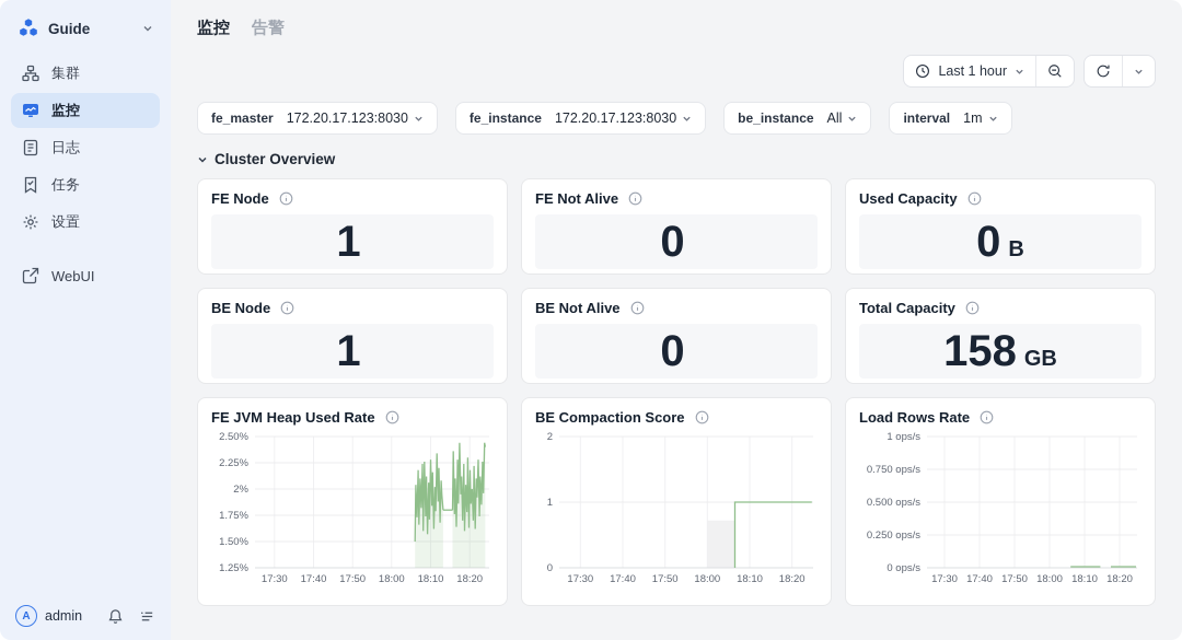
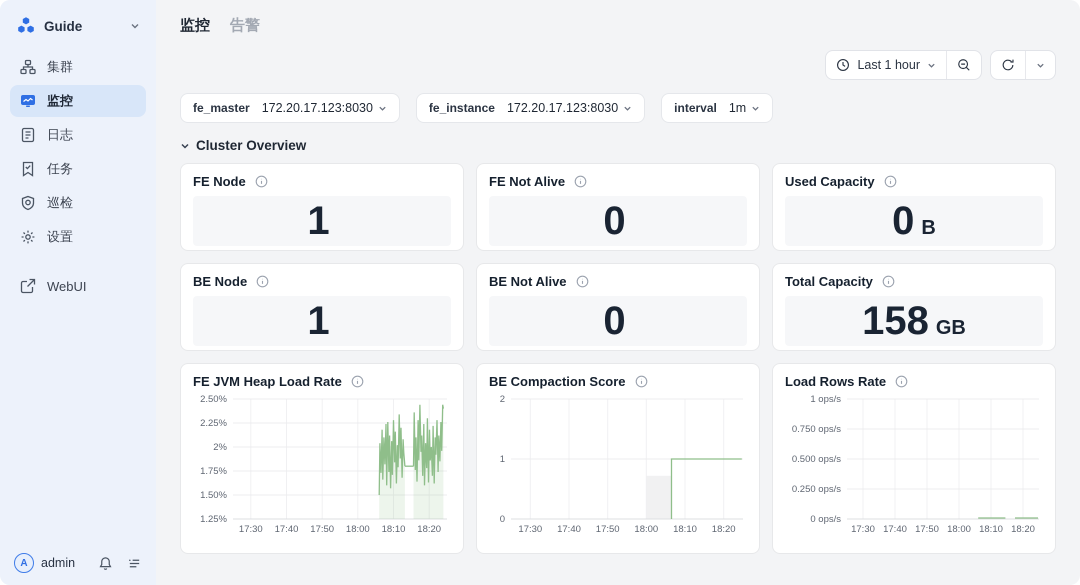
  Guide
  集群
  监控
  日志
  任务
+ 巡检
  设置
  WebUI
  A
  admin
  监控
  告警
  Last 1 hour
  fe_master
  172.20.17.123:8030
  fe_instance
  172.20.17.123:8030
- be_instance
- All
  interval
  1m
  Cluster Overview
  FE Node
  1
  FE Not Alive
  0
  Used Capacity
  0
  B
  BE Node
  1
  BE Not Alive
  0
  Total Capacity
  158
  GB
- FE JVM Heap Used Rate
+ FE JVM Heap Load Rate
  17:30
  17:40
  17:50
  18:00
  18:10
  18:20
  2.50%
  2.25%
  2%
  1.75%
  1.50%
  1.25%
  BE Compaction Score
  17:30
  17:40
  17:50
  18:00
  18:10
  18:20
  2
  1
  0
  Load Rows Rate
  17:30
  17:40
  17:50
  18:00
  18:10
  18:20
  1 ops/s
  0.750 ops/s
  0.500 ops/s
  0.250 ops/s
  0 ops/s
